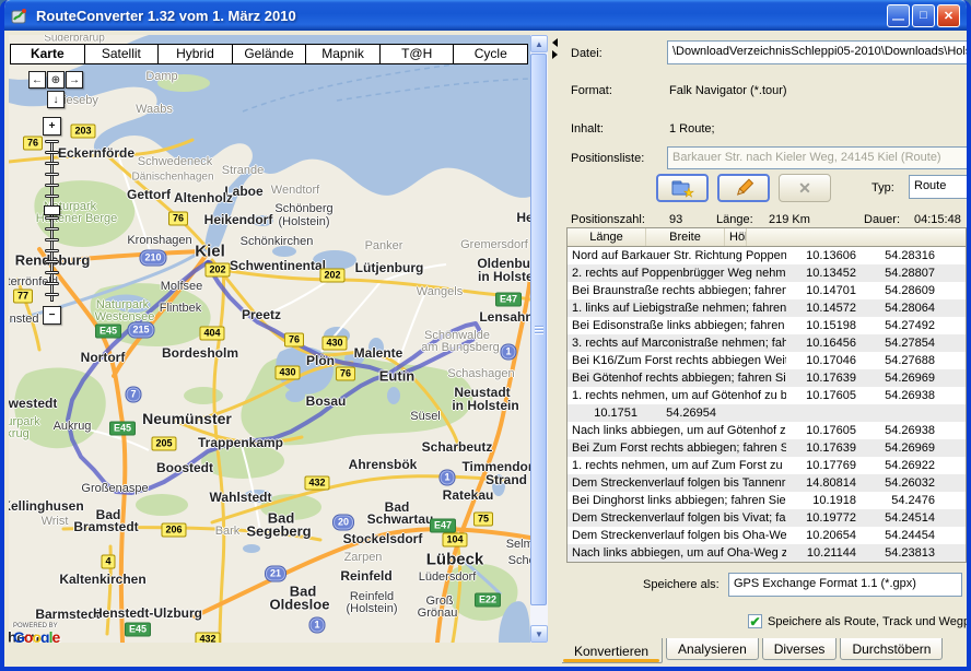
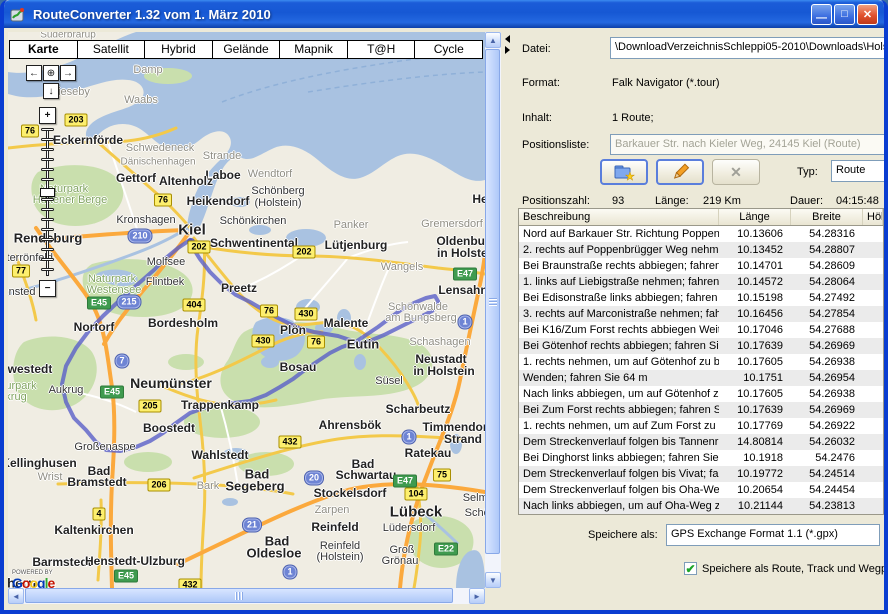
  RouteConverter 1.32 vom 1. März 2010
  —
  □
  ✕
  Süderbrarup
  Damp
  ieseby
  Waabs
  Eckernförde
  Schwedeneck
  Dänischenhagen
  Strande
  Laboe
  Wendtorf
  Gettorf
  Altenholz
  Schönberg
  (Holstein)
  Heikendorf
  Schönkirchen
  Kronshagen
  Kiel
  Schwentinental
  Panker
  Lütjenburg
  Gremersdorf
  He
  Oldenbu
  in Holste
  Wangels
  Lensahn
  Molfsee
  Flintbek
  Preetz
  Renburg
  turpark
  Hener Berge
  Naturpark
  Westensee
  Nortorf
  Bordesholm
  westedt
  urpark
  krug
  Aukrug
  Neumünster
  Trappenkamp
  Boostedt
  Großenaspe
  Plön
  Bosau
  Malente
  Eutin
  Schönwalde
  am Bungsberg
  Schashagen
  Neustadt
  in Holstein
  Süsel
  Scharbeutz
  Ahrensbök
  Timmendo
  Strand
  Wahlstedt
  Ratekau
  Bad
  Schwarta
  Stockelsdorf
  Lübeck
  Zarpen
  Selm
  Lüdersdorf
  Reinfeld
  Reinfeld
  (Holstein)
  Bad
  Oldesloe
  Groß
  Grönau
  ellinghusen
  Wrist
  Bad
  Bramstedt
  Bark
  Bad
  Segeberg
  Kaltenkirchen
  Barmstedt
  Henstedt-Ulzburg
  nsted
  horn
  203
  76
  76
  202
  202
  404
  76
  430
  430
  76
  77
  205
  432
  432
  206
  4
  104
  75
  210
  215
  7
  20
  21
  1
  1
  1
  E45
  E45
  E45
  E47
  E47
  E22
  Karte
  Satellit
  Hybrid
  Gelände
  Mapnik
  T@H
  Cycle
  ←
  ⊕
  →
  ↓
  +
  −
  Google
  ▲
  ▼
+ ◄
+ ►
  Datei:
  \DownloadVerzeichnisSchleppi05-2010\Downloads\Hol
  Format:
  Falk Navigator (*.tour)
  Inhalt:
  1 Route;
  Positionsliste:
  Barkauer Str. nach Kieler Weg, 24145 Kiel (Route)
  ★
  ✕
  Typ:
  Route
  Positionszahl:
  93
  Länge:
  219 Km
  Dauer:
  04:15:48
+ Beschreibung
  Länge
  Breite
  Nord auf Barkauer Str. Richtung Poppen
  10.13606
  54.28316
  2. rechts auf Poppenbrügger Weg nehm
  10.13452
  54.28807
  Bei Braunstraße rechts abbiegen; fahren
  10.14701
  54.28609
  1. links auf Liebigstraße nehmen; fahren
  10.14572
  54.28064
  Bei Edisonstraße links abbiegen; fahren
  10.15198
  54.27492
  3. rechts auf Marconistraße nehmen; fah
  10.16456
  54.27854
  Bei K16/Zum Forst rechts abbiegen Wei
  10.17046
  54.27688
  Bei Götenhof rechts abbiegen; fahren Si
  10.17639
  54.26969
  1. rechts nehmen, um auf Götenhof zu b
  10.17605
  54.26938
+ Wenden; fahren Sie 64 m
  10.1751
  54.26954
  Nach links abbiegen, um auf Götenhof z
  10.17605
  54.26938
  Bei Zum Forst rechts abbiegen; fahren S
  10.17639
  54.26969
  1. rechts nehmen, um auf Zum Forst zu
  10.17769
  54.26922
  Dem Streckenverlauf folgen bis Tannenr
  14.80814
  54.26032
  Bei Dinghorst links abbiegen; fahren Sie
  10.1918
  54.2476
  Dem Streckenverlauf folgen bis Vivat; fa
  10.19772
  54.24514
  Dem Streckenverlauf folgen bis Oha-We
  10.20654
  54.24454
  Nach links abbiegen, um auf Oha-Weg z
  10.21144
  54.23813
  Speichere als:
  GPS Exchange Format 1.1 (*.gpx)
  ✔
  Speichere als Route, Track und Weg
- Konvertieren
- Analysieren
- Diverses
- Durchstöbern
